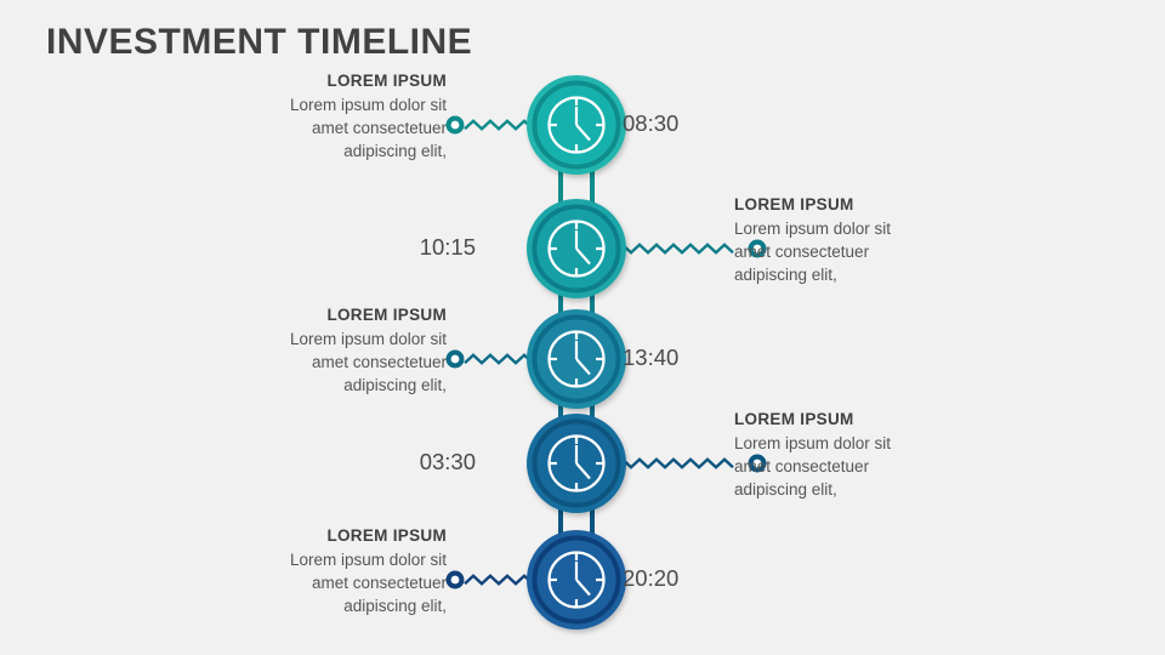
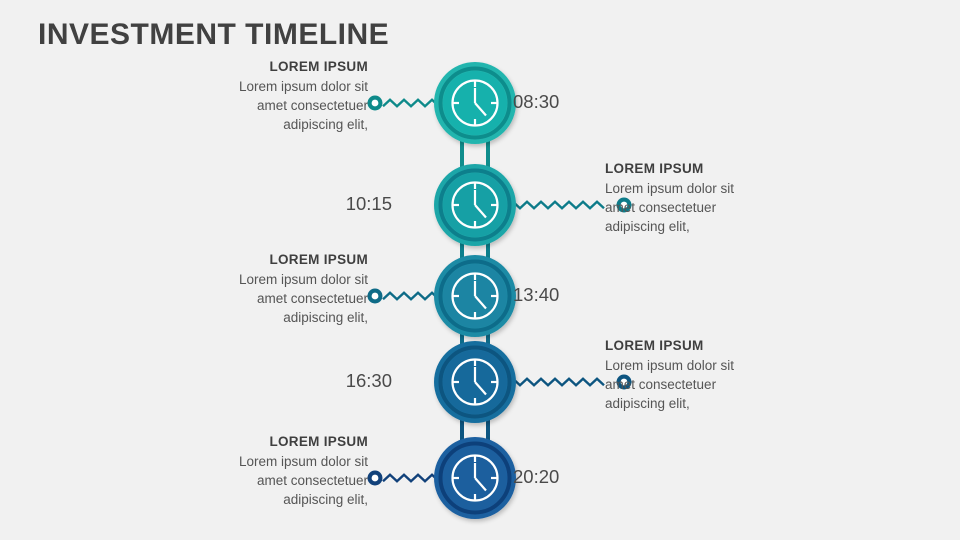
  INVESTMENT TIMELINE
  08:30
  LOREM IPSUM
  Lorem ipsum dolor sit
  amet consectetuer
  adipiscing elit,
  10:15
  LOREM IPSUM
  Lorem ipsum dolor sit
  amet consectetuer
  adipiscing elit,
  13:40
  LOREM IPSUM
  Lorem ipsum dolor sit
  amet consectetuer
  adipiscing elit,
- 03:30
+ 16:30
  LOREM IPSUM
  Lorem ipsum dolor sit
  amet consectetuer
  adipiscing elit,
  20:20
  LOREM IPSUM
  Lorem ipsum dolor sit
  amet consectetuer
  adipiscing elit,
